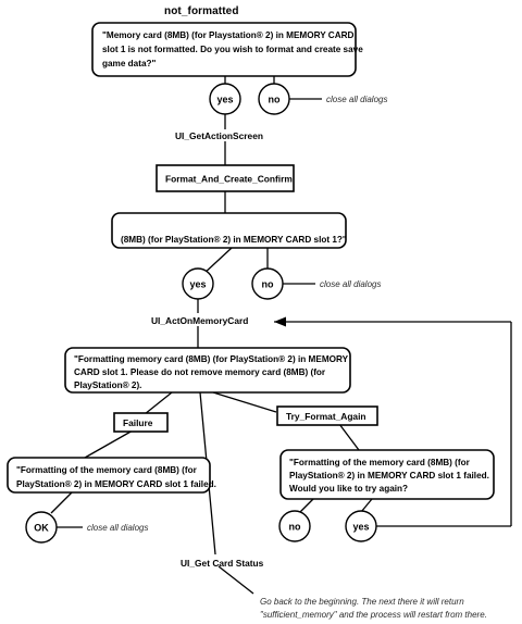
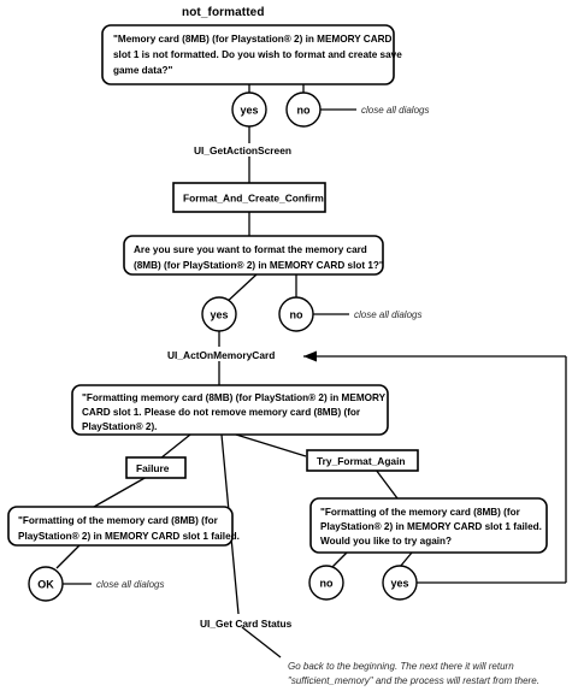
  not_formatted
  "Memory card (8MB) (for Playstation® 2) in MEMORY CARD
  slot 1 is not formatted. Do you wish to format and create save
  game data?"
  yes
  no
  close all dialogs
  UI_GetActionScreen
  Format_And_Create_Confirm
+ Are you sure you want to format the memory card
  (8MB) (for PlayStation® 2) in MEMORY CARD slot 1?"
  yes
  no
  close all dialogs
  UI_ActOnMemoryCard
  "Formatting memory card (8MB) (for PlayStation® 2) in MEMORY
  CARD slot 1. Please do not remove memory card (8MB) (for
  PlayStation® 2).
  Failure
  Try_Format_Again
  "Formatting of the memory card (8MB) (for
  PlayStation® 2) in MEMORY CARD slot 1 failed.
  "Formatting of the memory card (8MB) (for
  PlayStation® 2) in MEMORY CARD slot 1 failed.
  Would you like to try again?
  OK
  close all dialogs
  no
  yes
  UI_Get Card Status
  Go back to the beginning. The next there it will return
  "sufficient_memory" and the process will restart from there.
